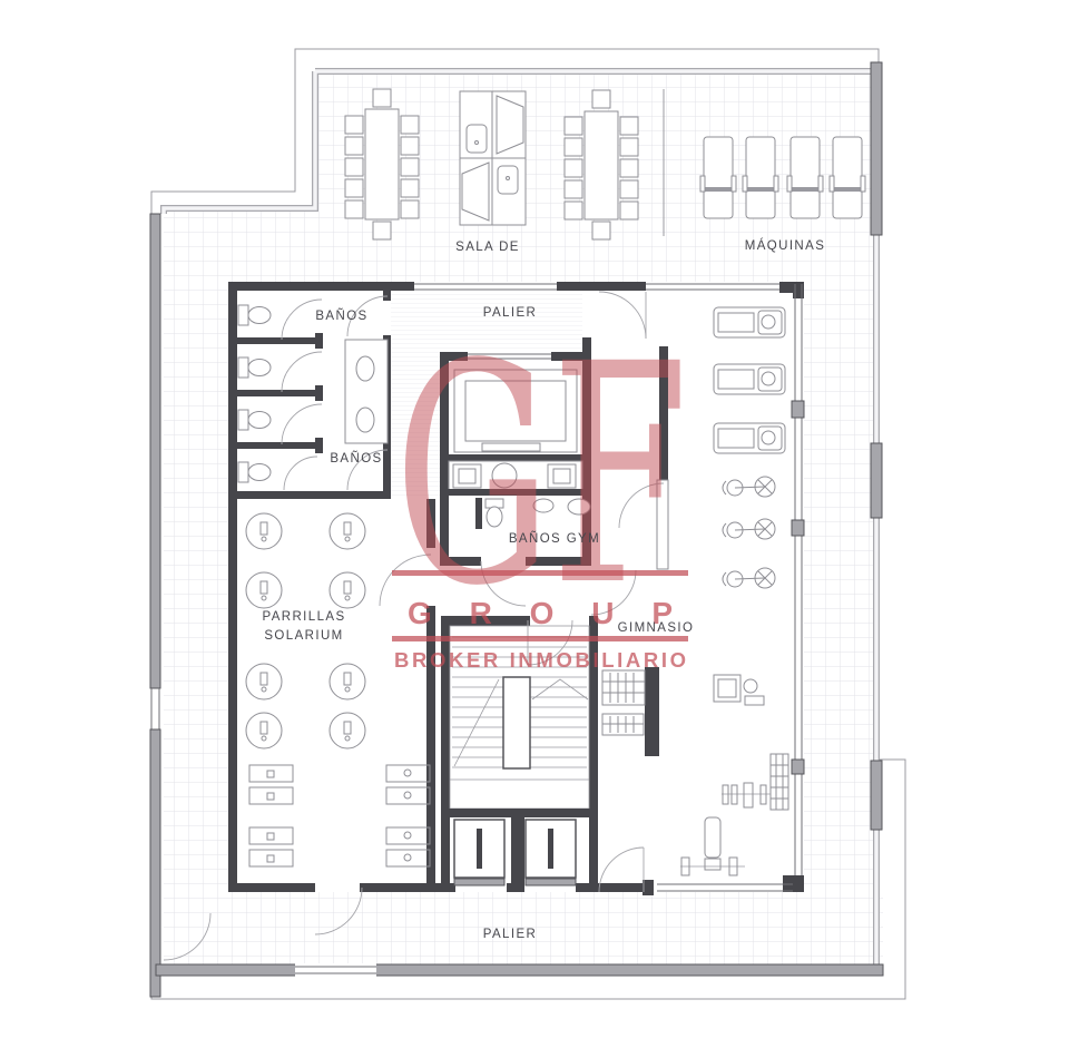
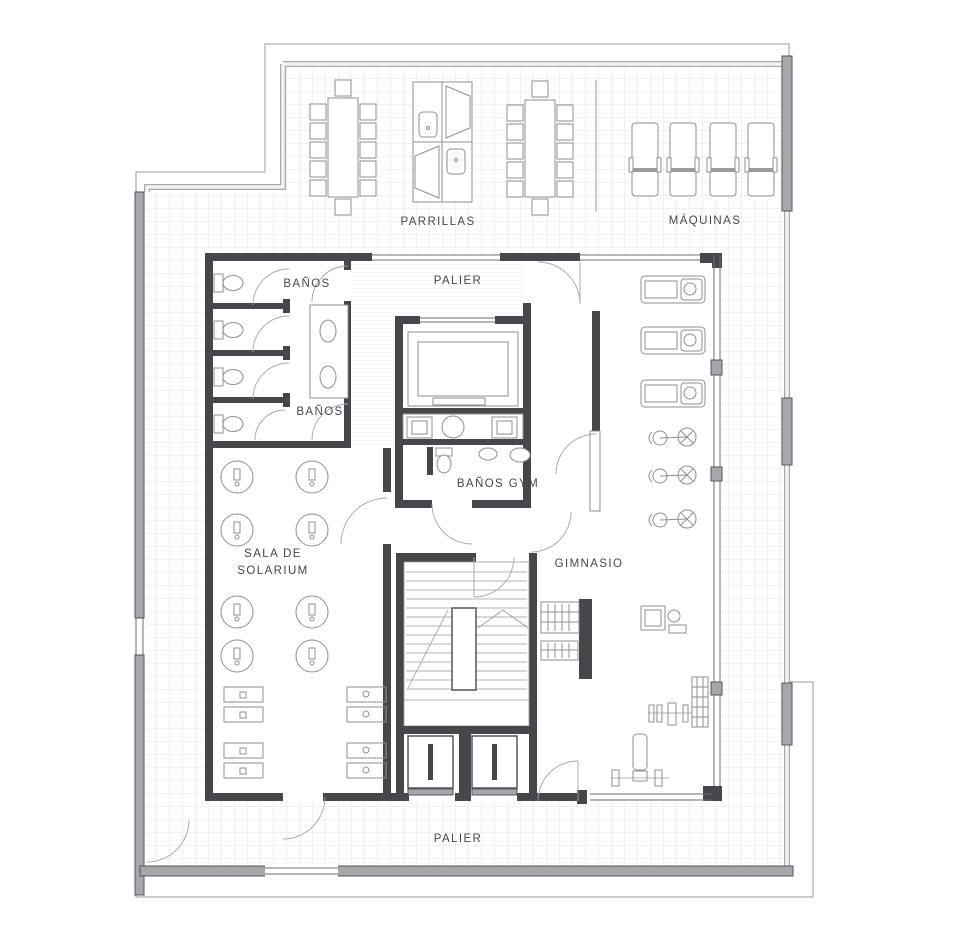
- GF
- GROUP
- BROKER INMOBILIARIO
- SALA DE
+ PARRILLAS
  MÁQUINAS
  BAÑOS
  PALIER
  BAÑOS
  BAÑOS GYM
- PARRILLAS
+ SALA DE
  SOLARIUM
  GIMNASIO
  PALIER
